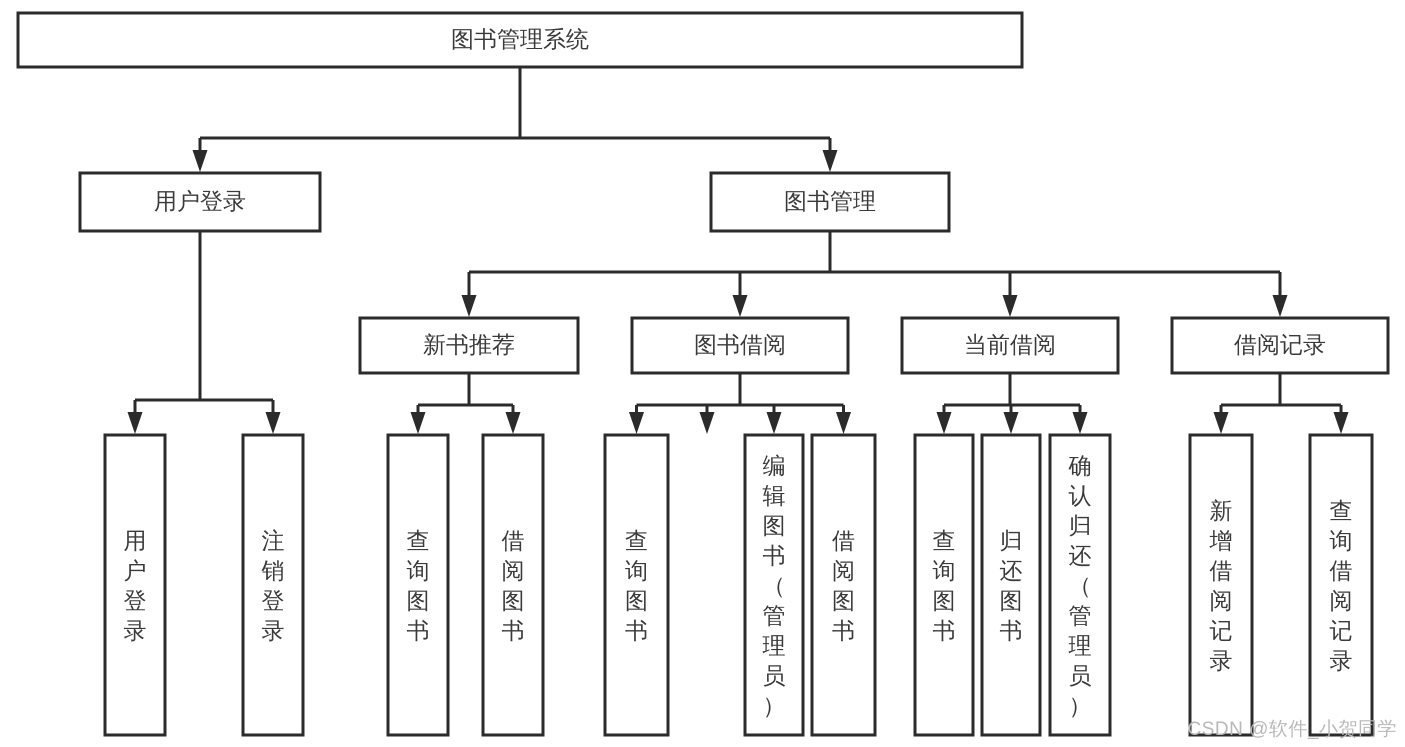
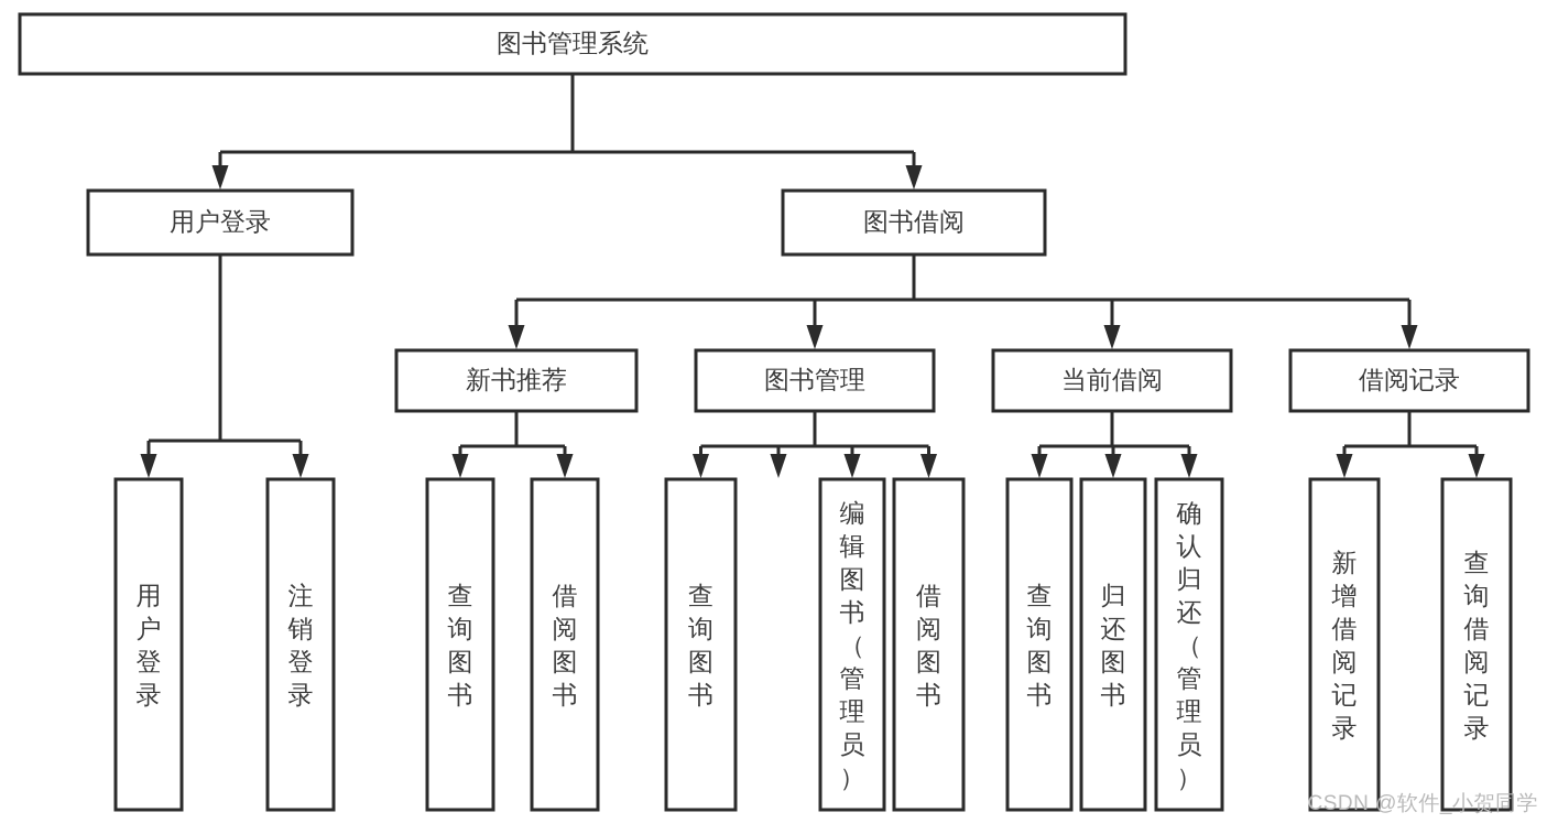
  图书管理系统
  用户登录
- 图书管理
+ 图书借阅
  新书推荐
- 图书借阅
+ 图书管理
  当前借阅
  借阅记录
  用户登录
  注销登录
  查询图书
  借阅图书
  查询图书
  编辑图书（管理员）
  借阅图书
  查询图书
  归还图书
  确认归还（管理员）
  新增借阅记录
  查询借阅记录
  CSDN @软件_小贺同学
